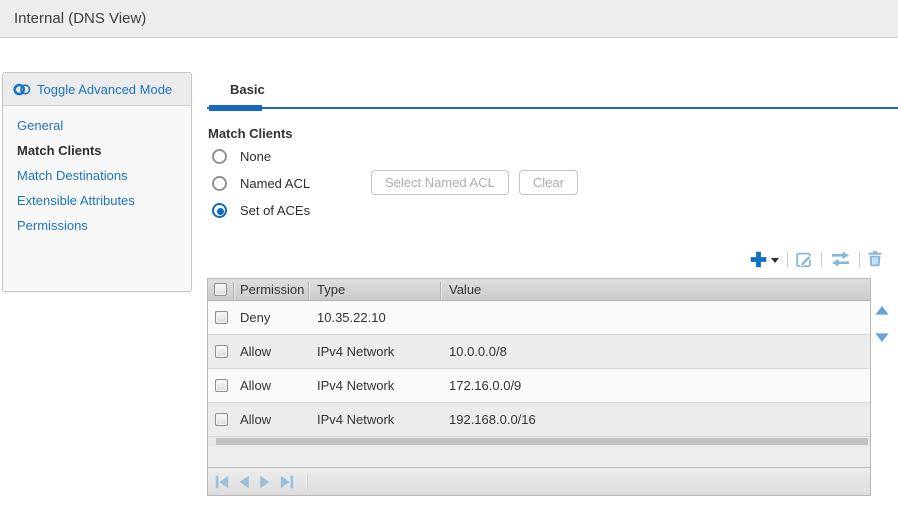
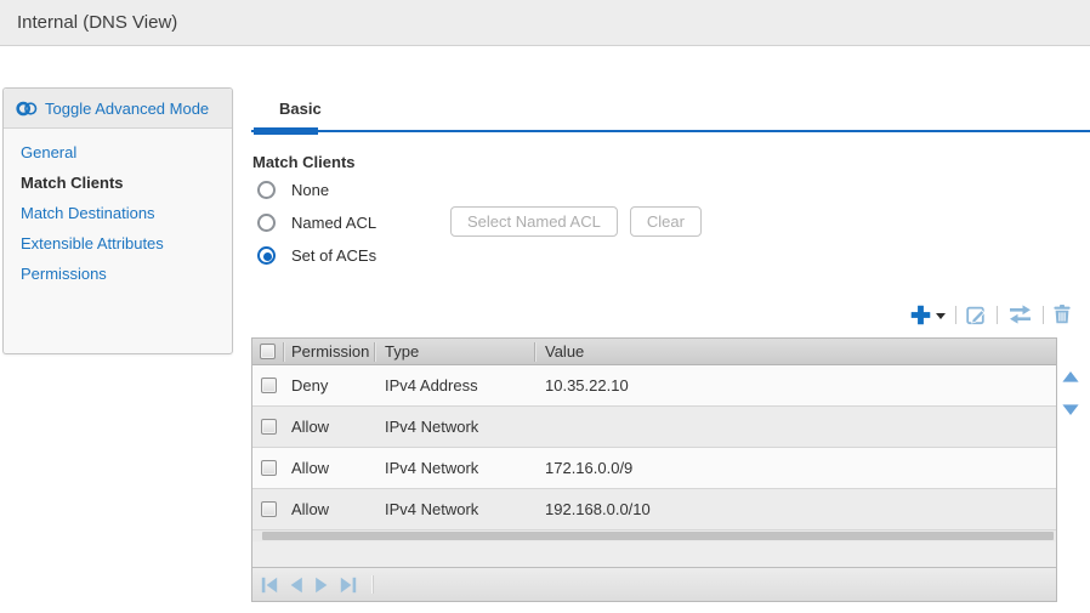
  Internal (DNS View)
  Toggle Advanced Mode
  General
  Match Clients
  Match Destinations
  Extensible Attributes
  Permissions
  Basic
  Match Clients
  None
  Named ACL
  Set of ACEs
  Select Named ACL
  Clear
  Permission
  Type
  Value
  Deny
+ IPv4 Address
  10.35.22.10
  Allow
  IPv4 Network
- 10.0.0.0/8
  Allow
  IPv4 Network
  172.16.0.0/9
  Allow
  IPv4 Network
- 192.168.0.0/16
+ 192.168.0.0/10
